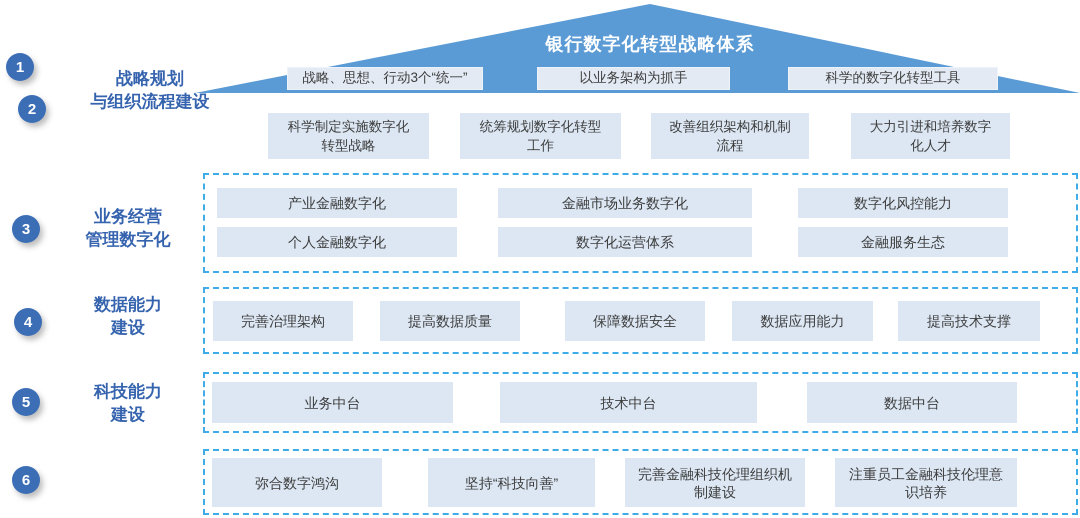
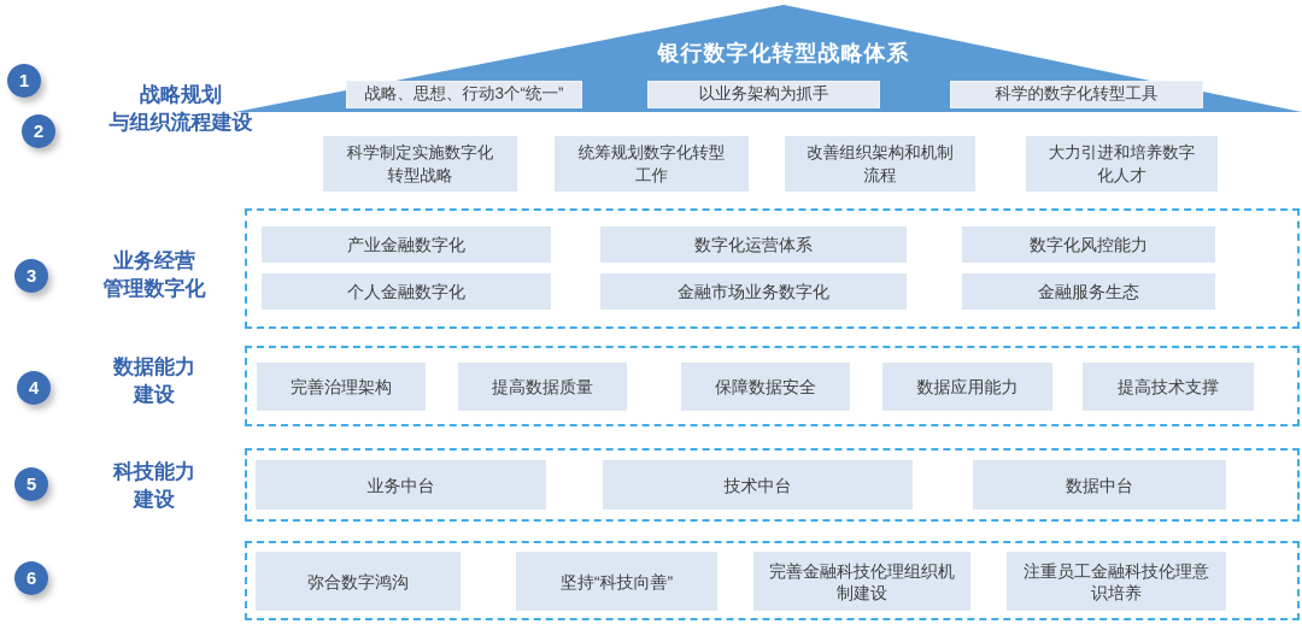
  1
  2
  3
  4
  5
  6
  战略规划
  与组织流程建设
  业务经营
  管理数字化
  数据能力
  建设
  科技能力
  建设
  银行数字化转型战略体系
  战略、思想、行动3个“统一”
  以业务架构为抓手
  科学的数字化转型工具
  科学制定实施数字化转型战略
  统筹规划数字化转型工作
  改善组织架构和机制流程
  大力引进和培养数字化人才
  产业金融数字化
- 金融市场业务数字化
+ 数字化运营体系
  数字化风控能力
  个人金融数字化
- 数字化运营体系
+ 金融市场业务数字化
  金融服务生态
  完善治理架构
  提高数据质量
  保障数据安全
  数据应用能力
  提高技术支撑
  业务中台
  技术中台
  数据中台
  弥合数字鸿沟
  坚持“科技向善”
  完善金融科技伦理组织机制建设
  注重员工金融科技伦理意识培养
